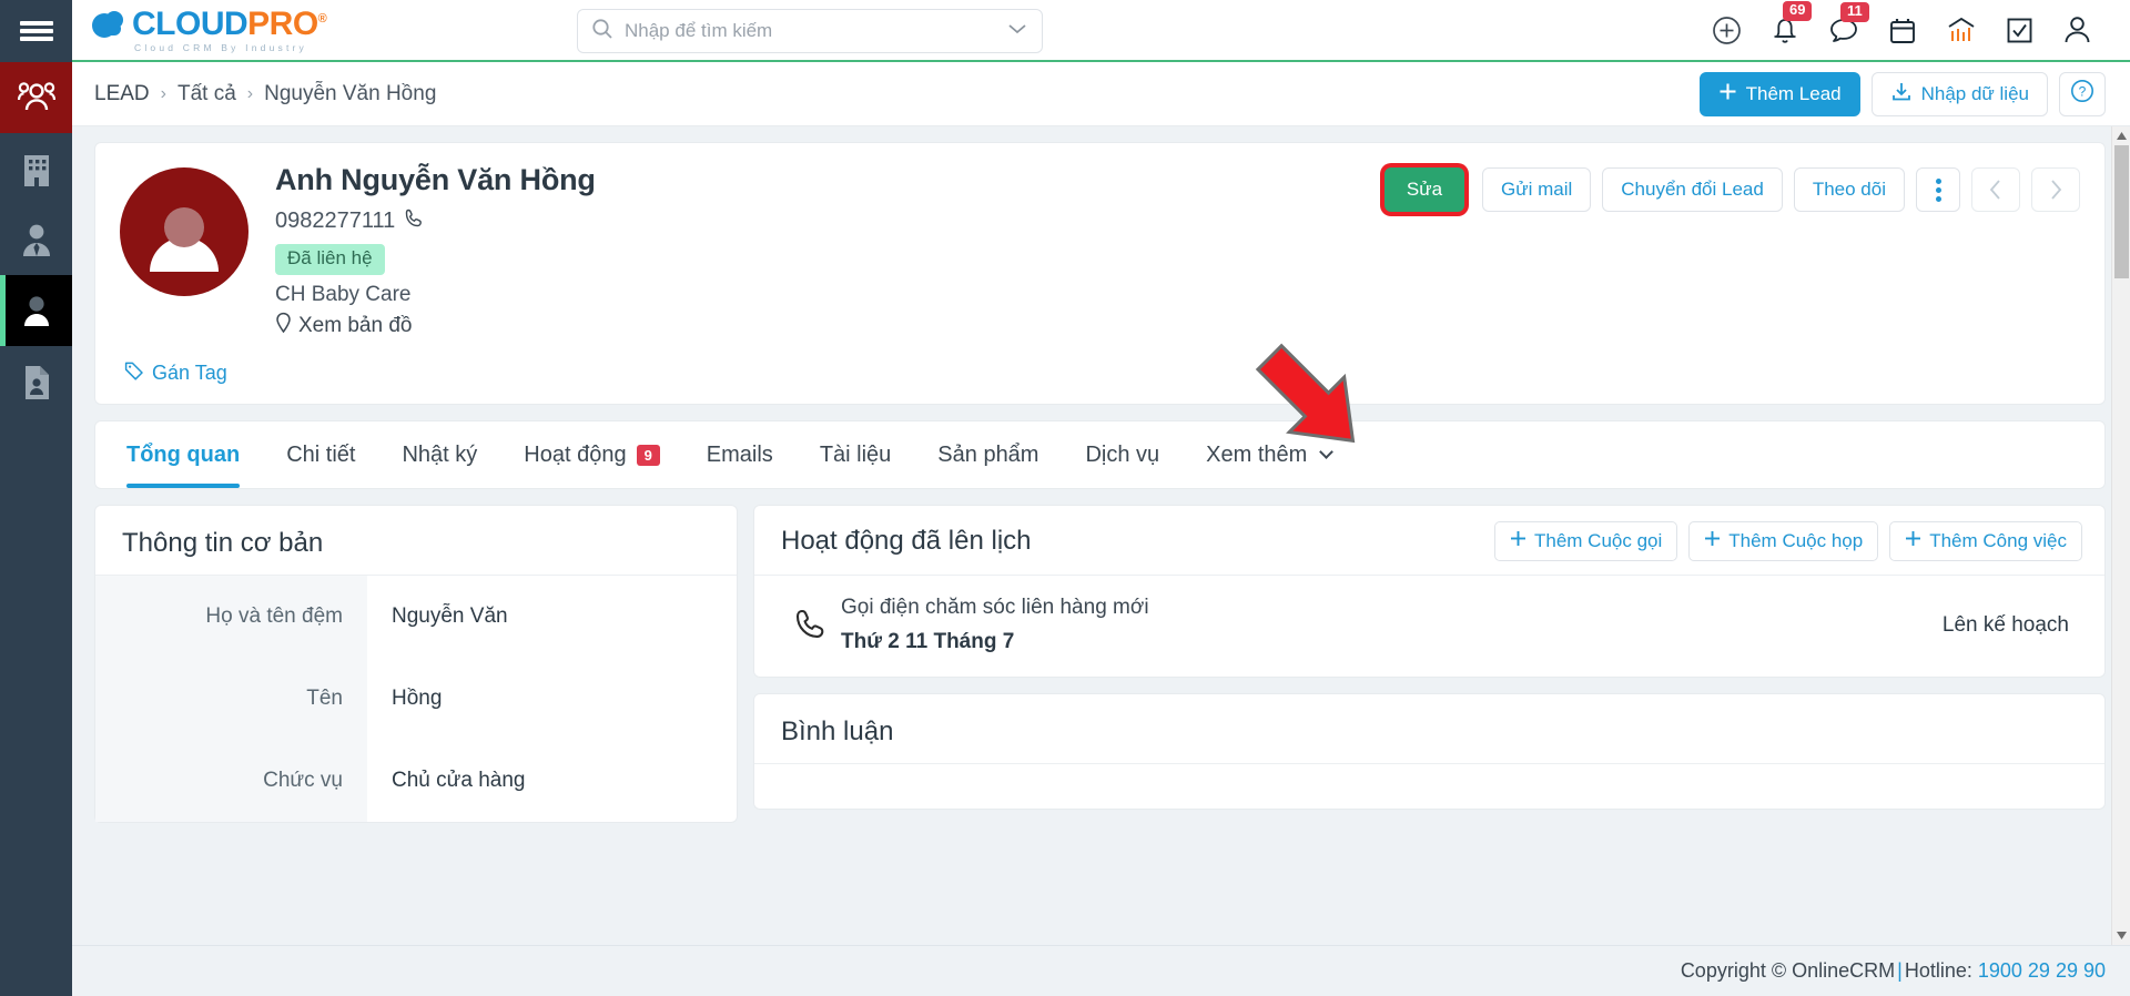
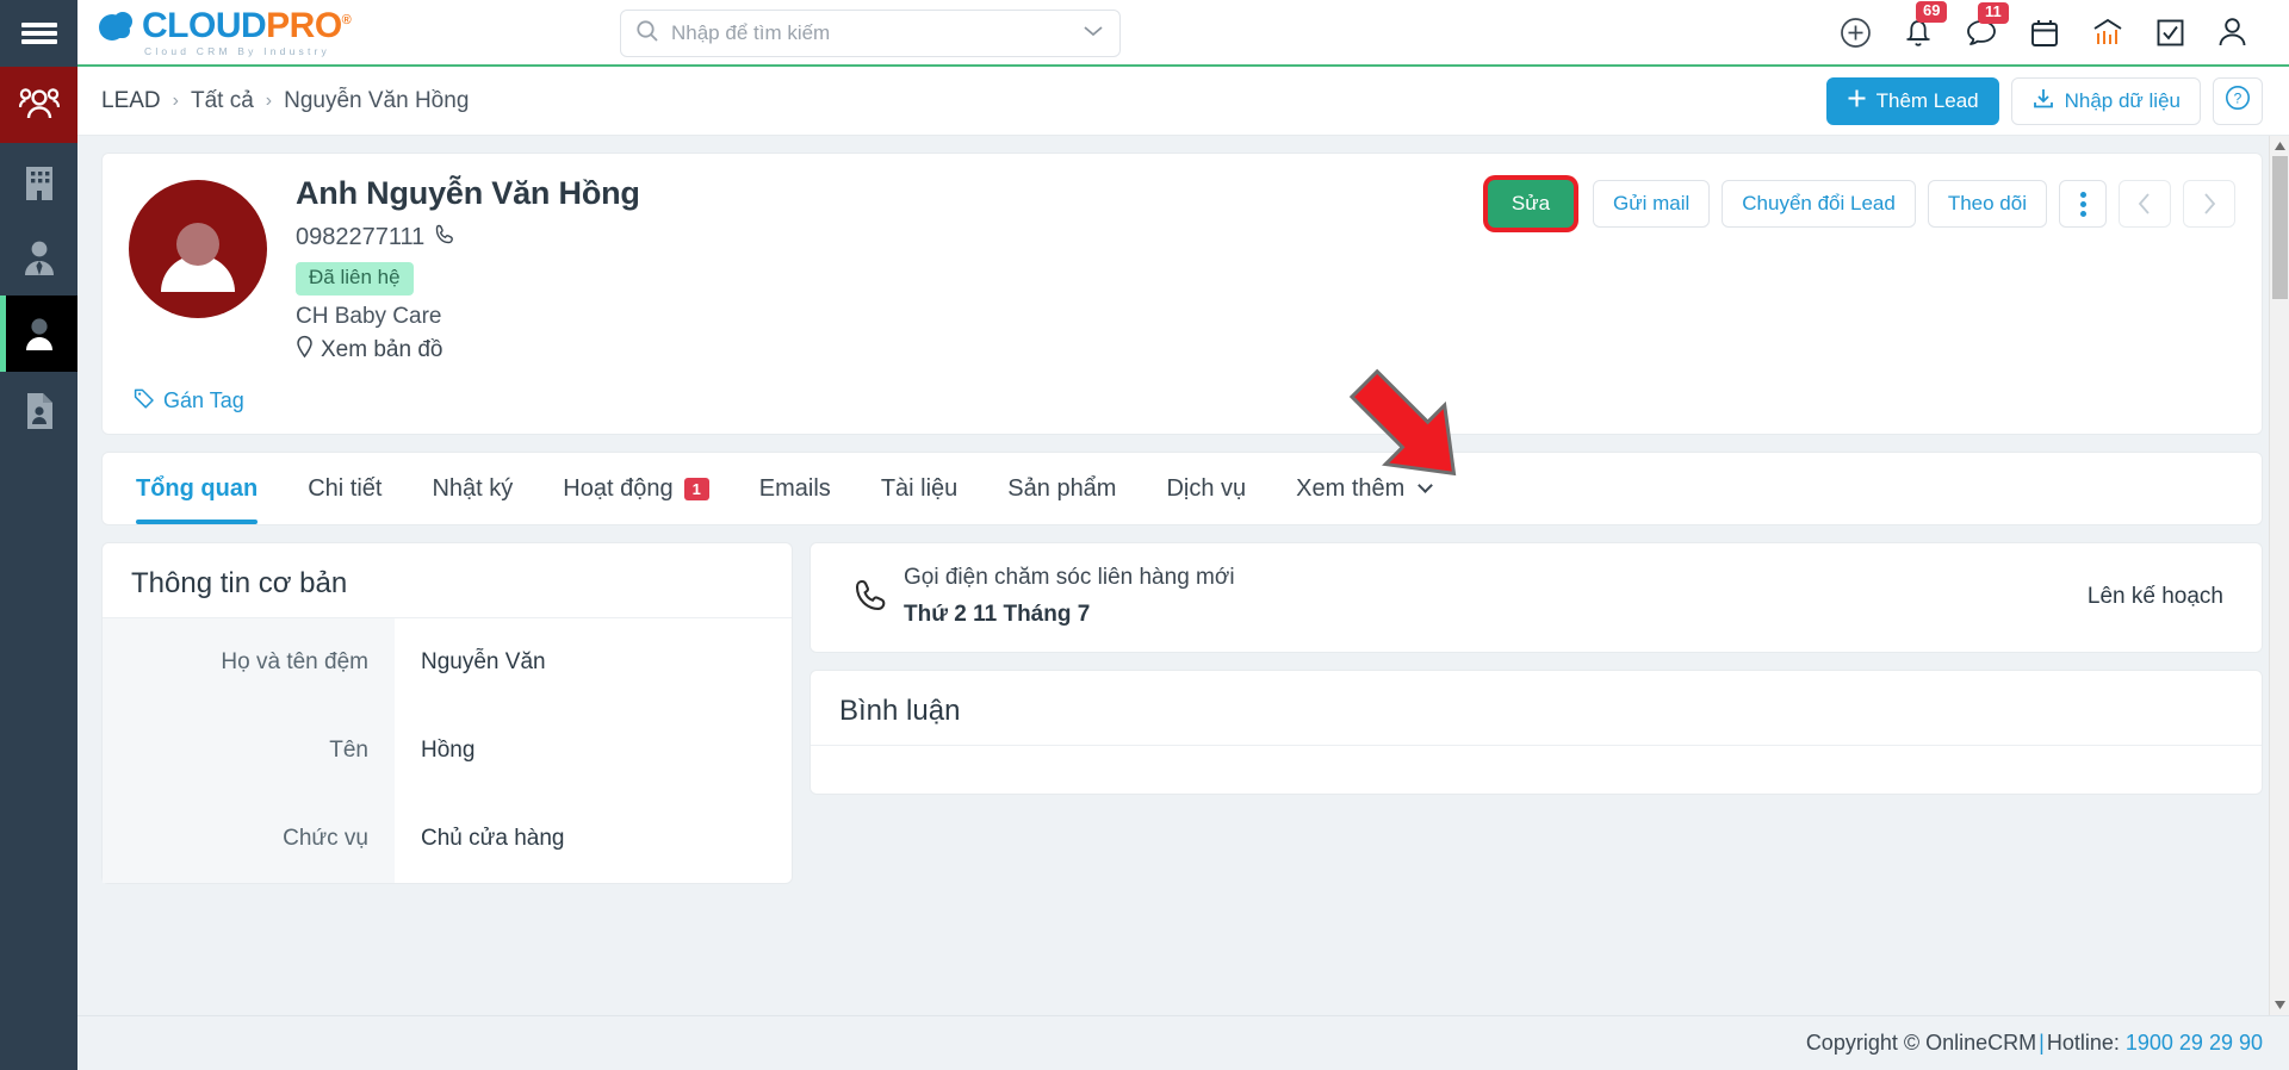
  CLOUDPRO®
  Cloud CRM By Industry
  Nhập để tìm kiếm
  69
  11
  LEAD
  ›
  Tất cả
  ›
  Nguyễn Văn Hồng
  Thêm Lead
  Nhập dữ liệu
  ?
  Anh Nguyễn Văn Hồng
  0982277111
  Đã liên hệ
  CH Baby Care
  Xem bản đồ
  Gán Tag
  Sửa
  Gửi mail
  Chuyển đổi Lead
  Theo dõi
  Tổng quan
  Chi tiết
  Nhật ký
  Hoạt động
- 9
+ 1
  Emails
  Tài liệu
  Sản phẩm
  Dịch vụ
  Xem thêm
  Thông tin cơ bản
  Họ và tên đệm
  Tên
  Chức vụ
  Nguyễn Văn
  Hồng
  Chủ cửa hàng
- Hoạt động đã lên lịch
- Thêm Cuộc gọi
- Thêm Cuộc họp
- Thêm Công việc
  Gọi điện chăm sóc liên hàng mới
  Thứ 2 11 Tháng 7
  Lên kế hoạch
  Bình luận
  Copyright © OnlineCRM|Hotline: 1900 29 29 90
